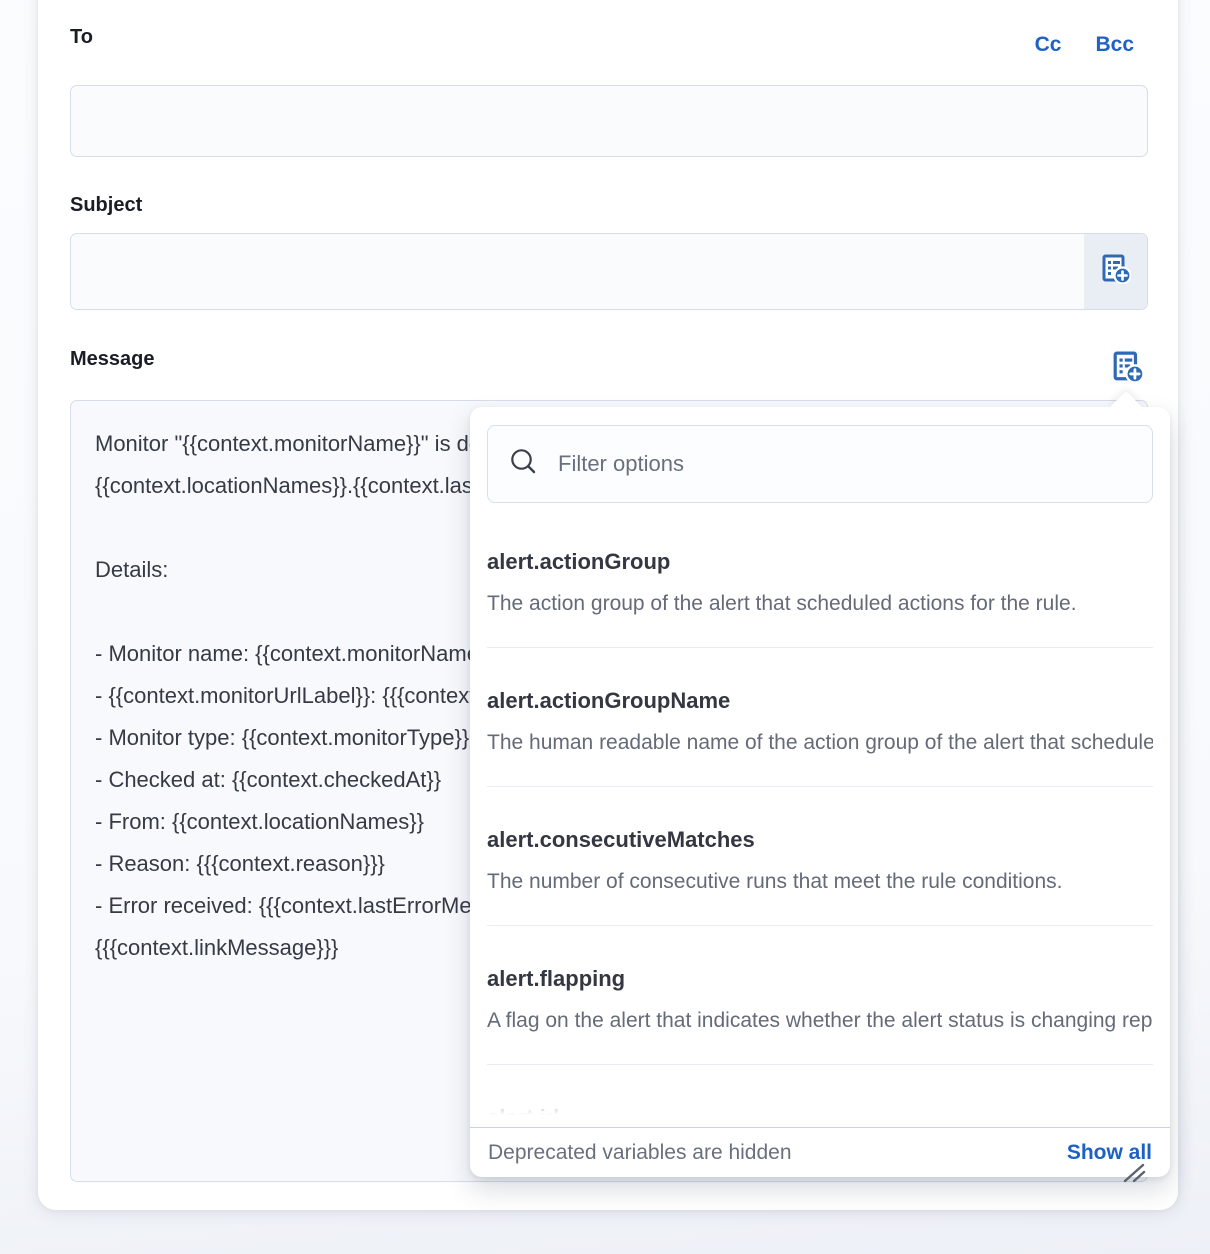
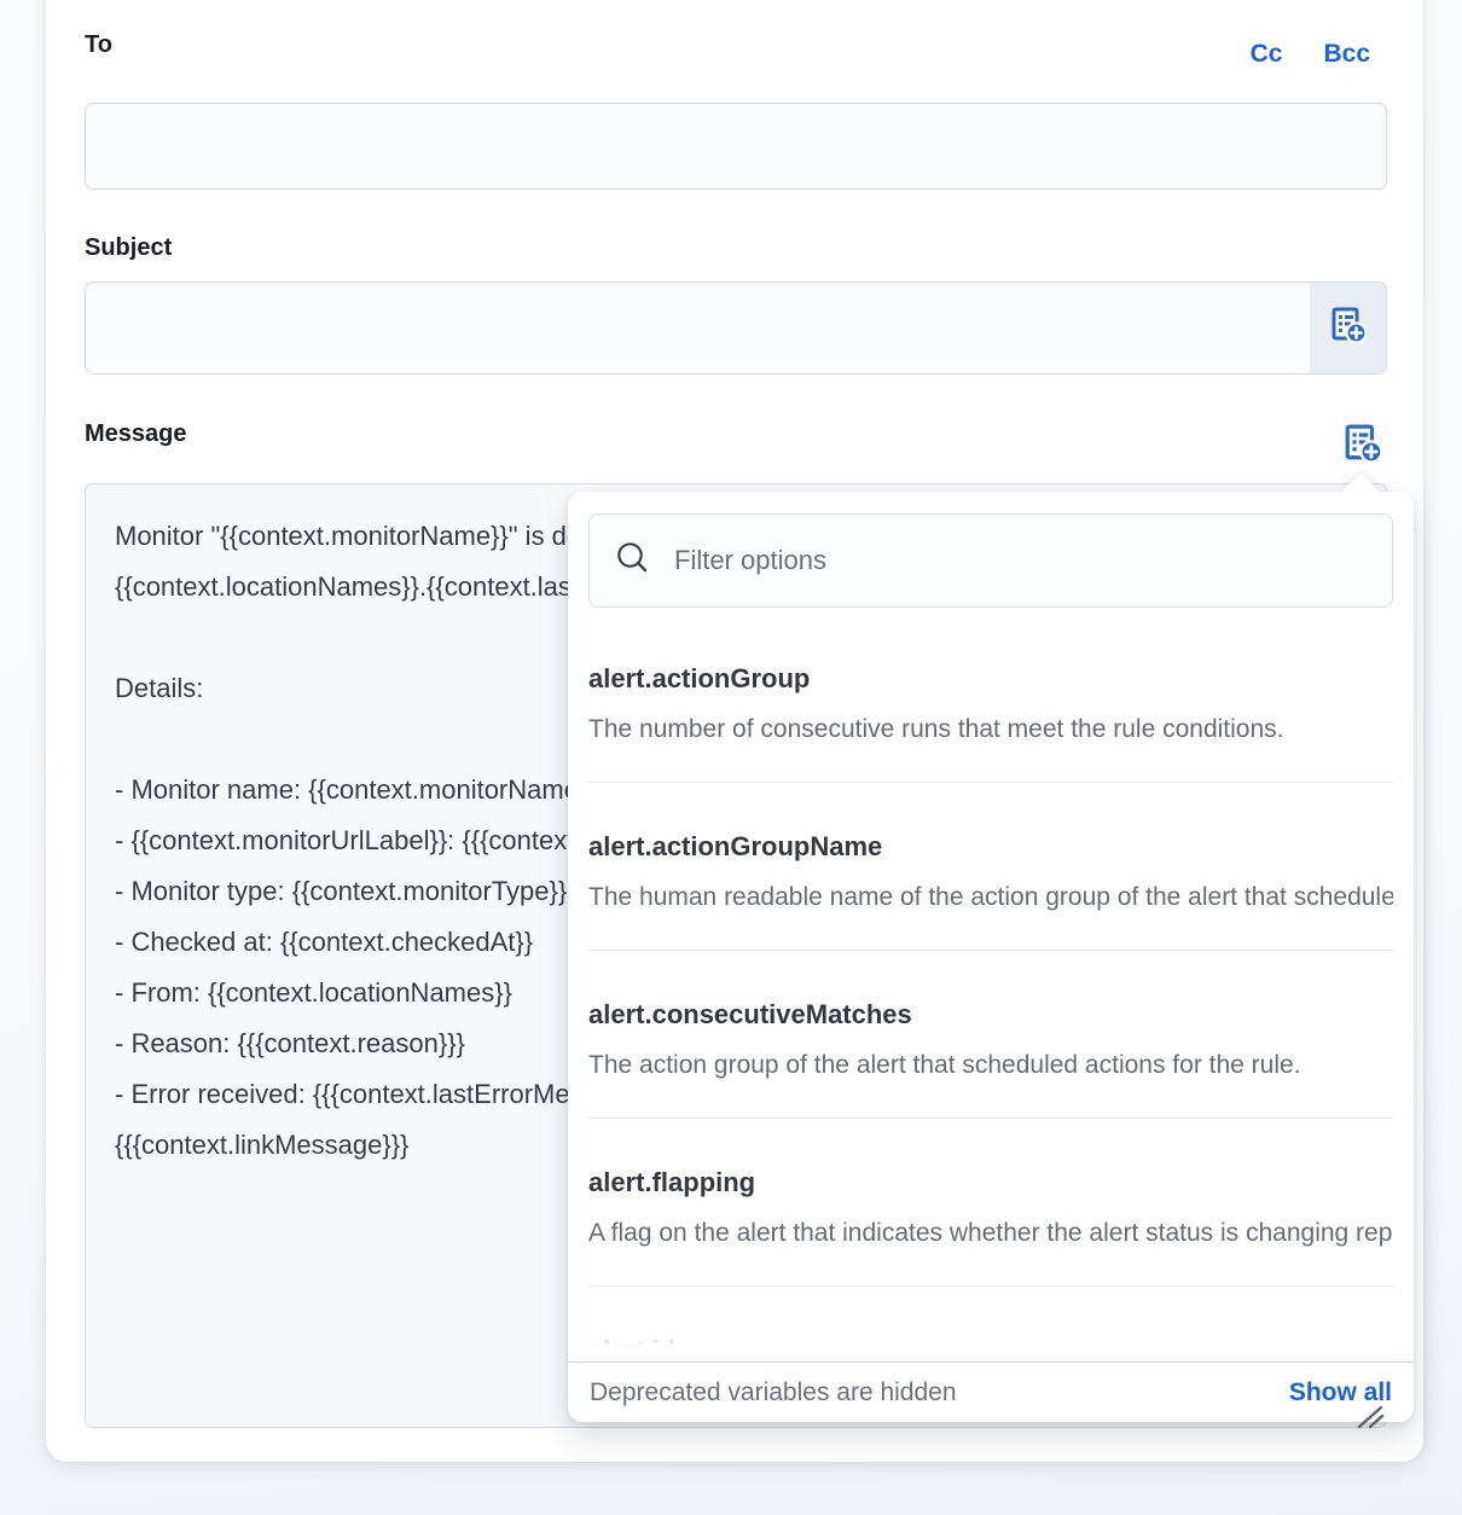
  To
  Cc
  Bcc
  Subject
  Message
  Monitor "{{context.monitorName}}" is d
  {{context.locationNames}}.{{context.las
  Details:
  - Monitor name: {{context.monitorNam
  - {{context.monitorUrlLabel}}: {{{contex
  - Monitor type: {{context.monitorType}}
  - Checked at: {{context.checkedAt}}
  - From: {{context.locationNames}}
  - Reason: {{{context.reason}}}
  - Error received: {{{context.lastErrorMe
  {{{context.linkMessage}}}
  Filter options
  alert.actionGroup
- The action group of the alert that scheduled actions for the rule.
+ The number of consecutive runs that meet the rule conditions.
  alert.actionGroupName
  The human readable name of the action group of the alert that schedule
  alert.consecutiveMatches
- The number of consecutive runs that meet the rule conditions.
+ The action group of the alert that scheduled actions for the rule.
  alert.flapping
  A flag on the alert that indicates whether the alert status is changing rep
  Deprecated variables are hidden
  Show all
